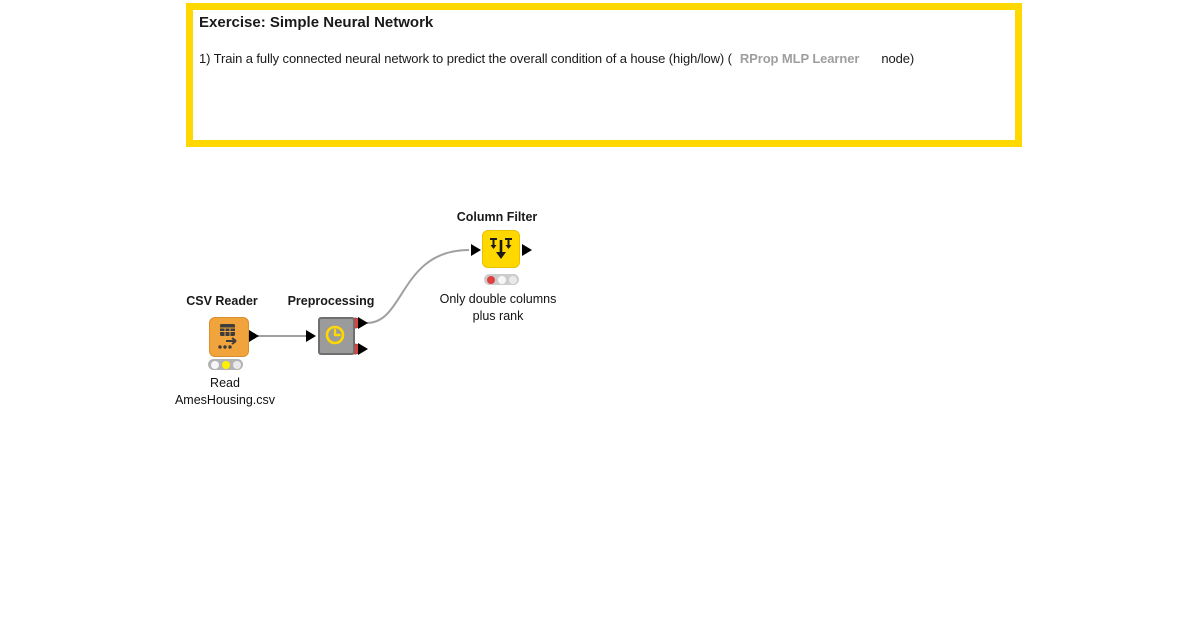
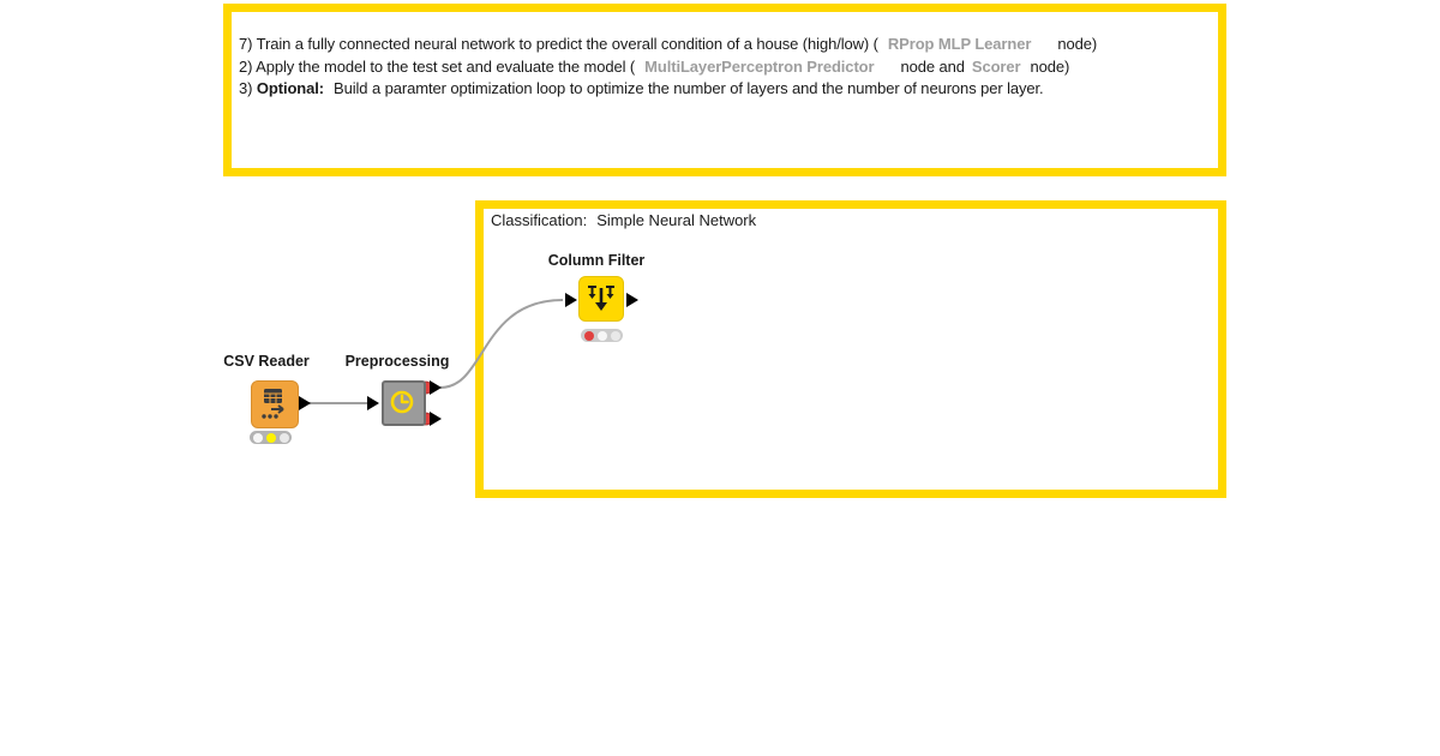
- Exercise: Simple Neural Network
- 1) Train a fully connected neural network to predict the overall condition of a house (high/low) ( RProp MLP Learner node)
+ 7) Train a fully connected neural network to predict the overall condition of a house (high/low) ( RProp MLP Learner node)
+ 2) Apply the model to the test set and evaluate the model ( MultiLayerPerceptron Predictor node and Scorer node)
+ 3) Optional: Build a paramter optimization loop to optimize the number of layers and the number of neurons per layer.
+ Classification: Simple Neural Network
  CSV Reader
- Read
- AmesHousing.csv
  Preprocessing
  Column Filter
- Only double columns
- plus rank
